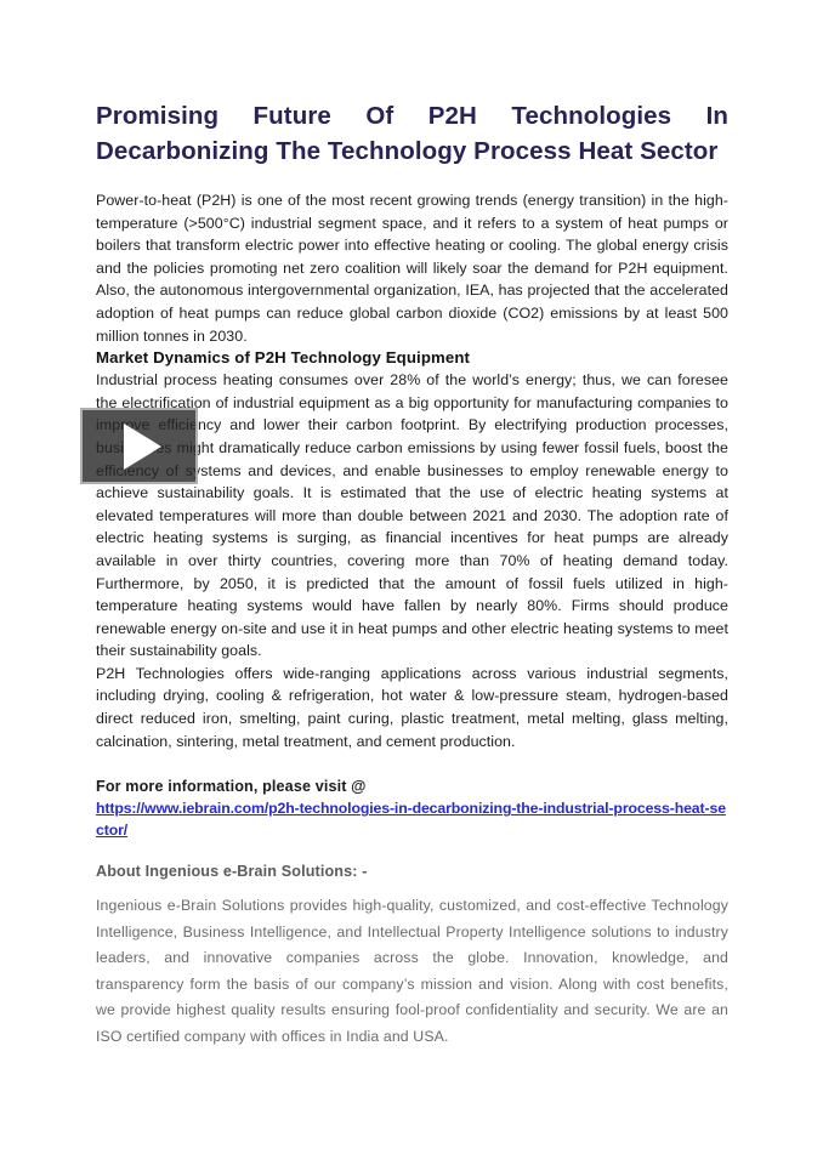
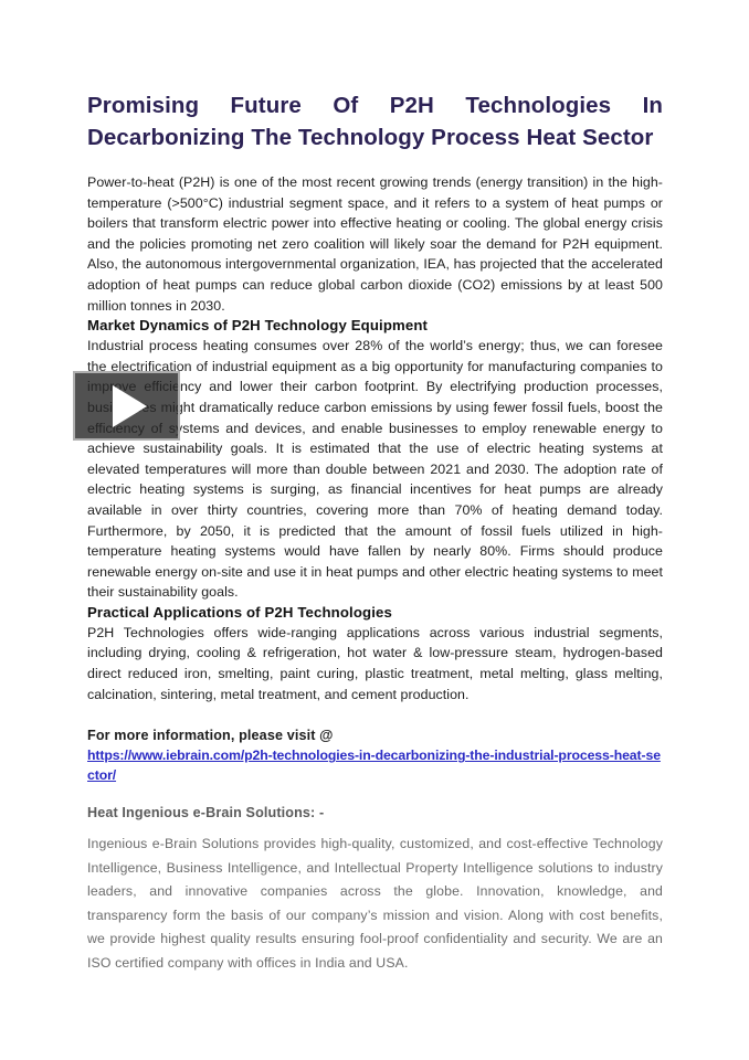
  Promising Future Of P2H Technologies In
  Decarbonizing The Technology Process Heat Sector
  Power-to-heat (P2H) is one of the most recent growing trends (energy transition) in the high-temperature (>500°C) industrial segment space, and it refers to a system of heat pumps or boilers that transform electric power into effective heating or cooling. The global energy crisis and the policies promoting net zero coalition will likely soar the demand for P2H equipment. Also, the autonomous intergovernmental organization, IEA, has projected that the accelerated adoption of heat pumps can reduce global carbon dioxide (CO2) emissions by at least 500 million tonnes in 2030.
  Market Dynamics of P2H Technology Equipment
  Industrial process heating consumes over 28% of the world’s energy; thus, we can foresee the electrification of industrial equipment as a big opportunity for manufacturing companies to improve efficiency and lower their carbon footprint. By electrifying production processes, businesses might dramatically reduce carbon emissions by using fewer fossil fuels, boost the efficiency of systems and devices, and enable businesses to employ renewable energy to achieve sustainability goals. It is estimated that the use of electric heating systems at elevated temperatures will more than double between 2021 and 2030. The adoption rate of electric heating systems is surging, as financial incentives for heat pumps are already available in over thirty countries, covering more than 70% of heating demand today. Furthermore, by 2050, it is predicted that the amount of fossil fuels utilized in high-temperature heating systems would have fallen by nearly 80%. Firms should produce renewable energy on-site and use it in heat pumps and other electric heating systems to meet their sustainability goals.
+ Practical Applications of P2H Technologies
  P2H Technologies offers wide-ranging applications across various industrial segments, including drying, cooling & refrigeration, hot water & low-pressure steam, hydrogen-based direct reduced iron, smelting, paint curing, plastic treatment, metal melting, glass melting, calcination, sintering, metal treatment, and cement production.
  For more information, please visit @
  https://www.iebrain.com/p2h-technologies-in-decarbonizing-the-industrial-process-heat-sector/
- About Ingenious e-Brain Solutions: -
+ Heat Ingenious e-Brain Solutions: -
  Ingenious e-Brain Solutions provides high-quality, customized, and cost-effective Technology Intelligence, Business Intelligence, and Intellectual Property Intelligence solutions to industry leaders, and innovative companies across the globe. Innovation, knowledge, and transparency form the basis of our company’s mission and vision. Along with cost benefits, we provide highest quality results ensuring fool-proof confidentiality and security. We are an ISO certified company with offices in India and USA.
